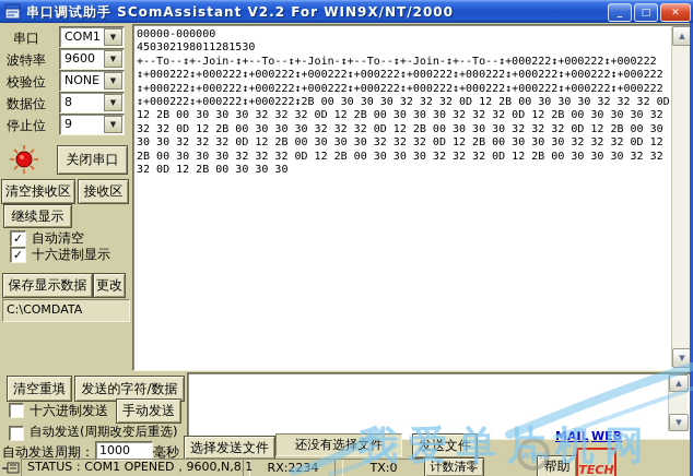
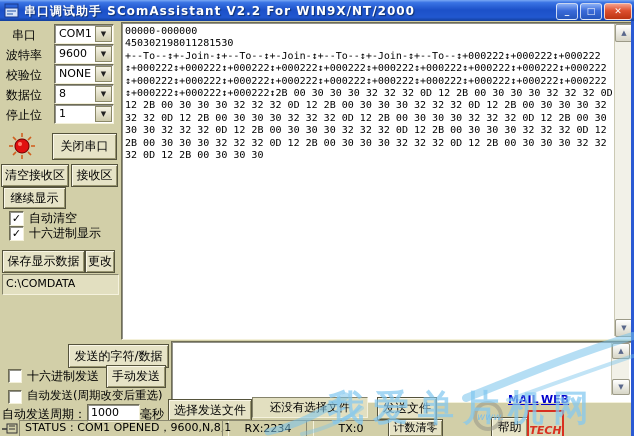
  串口调试助手 SComAssistant V2.2 For WIN9X/NT/2000
  _
  □
  ✕
  串口
  COM1
  ▼
  波特率
  9600
  ▼
  校验位
  NONE
  ▼
  数据位
  8
  ▼
  停止位
- 9
+ 1
  ▼
  关闭串口
  清空接收区
  接收区
  继续显示
  ✓
  自动清空
  ✓
  十六进制显示
  保存显示数据
  更改
  C:\COMDATA
  00000-000000
  450302198011281530
  +--To--↕+-Join-↕+--To--↕+-Join-↕+--To--↕+-Join-↕+--To--↕+000222↕+000222↕+000222
  ↕+000222↕+000222↕+000222↕+000222↕+000222↕+000222↕+000222↕+000222↕+000222↕+000222
  ↕+000222↕+000222↕+000222↕+000222↕+000222↕+000222↕+000222↕+000222↕+000222↕+000222
  ↕+000222↕+000222↕+000222↕2B 00 30 30 30 32 32 32 0D 12 2B 00 30 30 30 32 32 32 0D
  12 2B 00 30 30 30 32 32 32 0D 12 2B 00 30 30 30 32 32 32 0D 12 2B 00 30 30 30 32
  32 32 0D 12 2B 00 30 30 30 32 32 32 0D 12 2B 00 30 30 30 32 32 32 0D 12 2B 00 30
  30 30 32 32 32 0D 12 2B 00 30 30 30 32 32 32 0D 12 2B 00 30 30 30 32 32 32 0D 12
  2B 00 30 30 30 32 32 32 0D 12 2B 00 30 30 30 32 32 32 0D 12 2B 00 30 30 30 32 32
  32 0D 12 2B 00 30 30 30
  ▲
  ▼
- 清空重填
  发送的字符/数据
  ▲
  ▼
  十六进制发送
  手动发送
  自动发送(周期改变后重选)
  自动发送周期：
  1000
  毫秒
  选择发送文件
  还没有选择文件
  发送文件
  STATUS：COM1 OPENED，9600,N,8,1
  RX:2234
  TX:0
  计数清零
  帮助
  MAIL
  WEB
  TECH
  我爱单片机网
  www.
